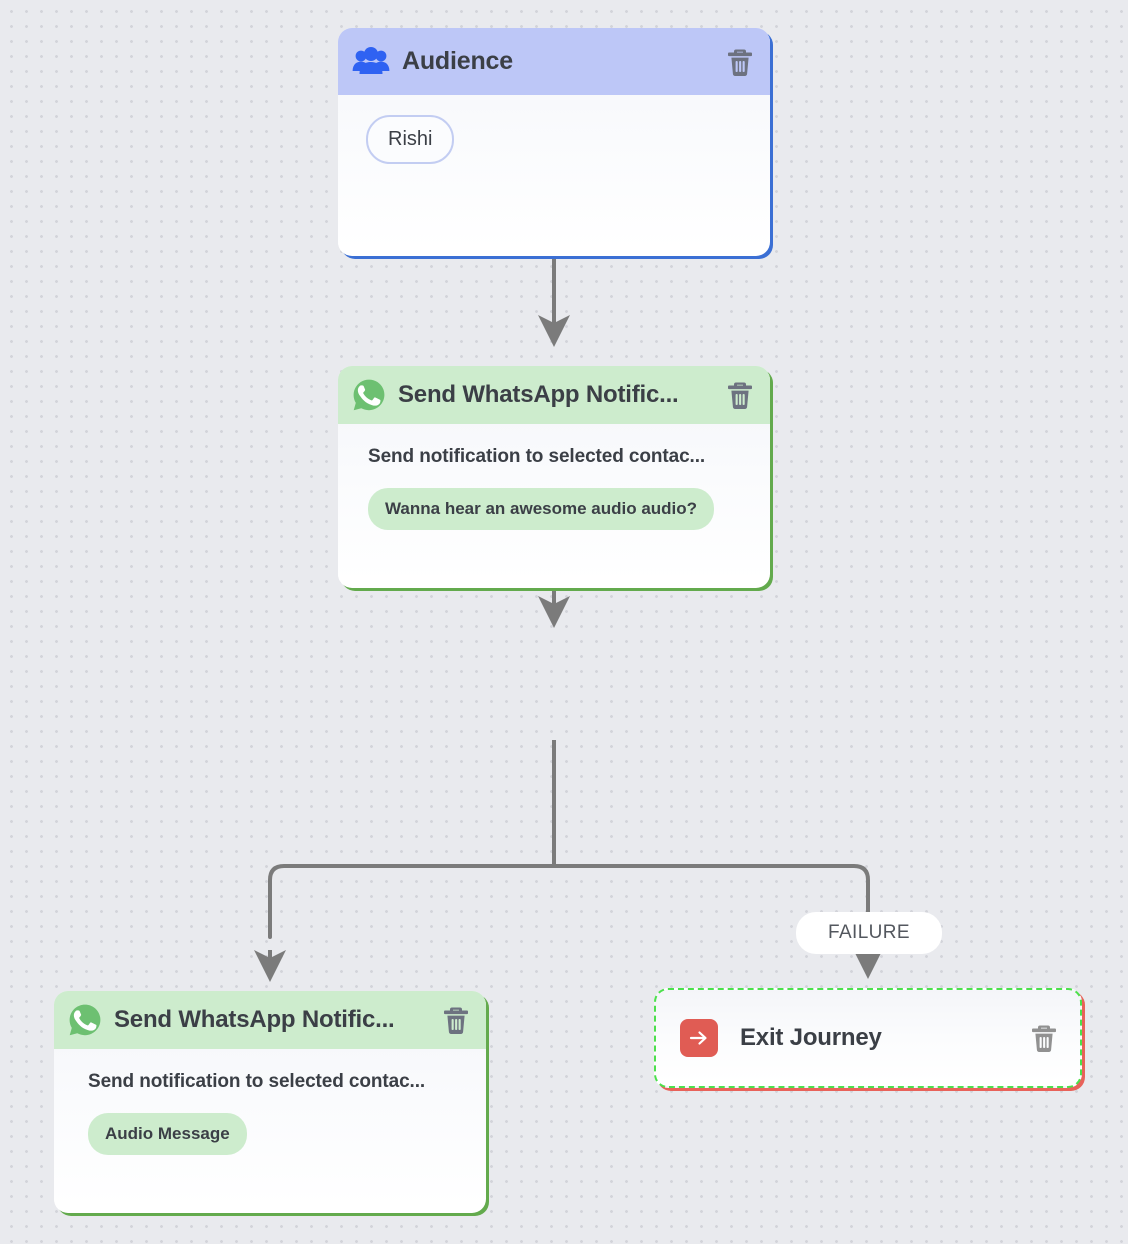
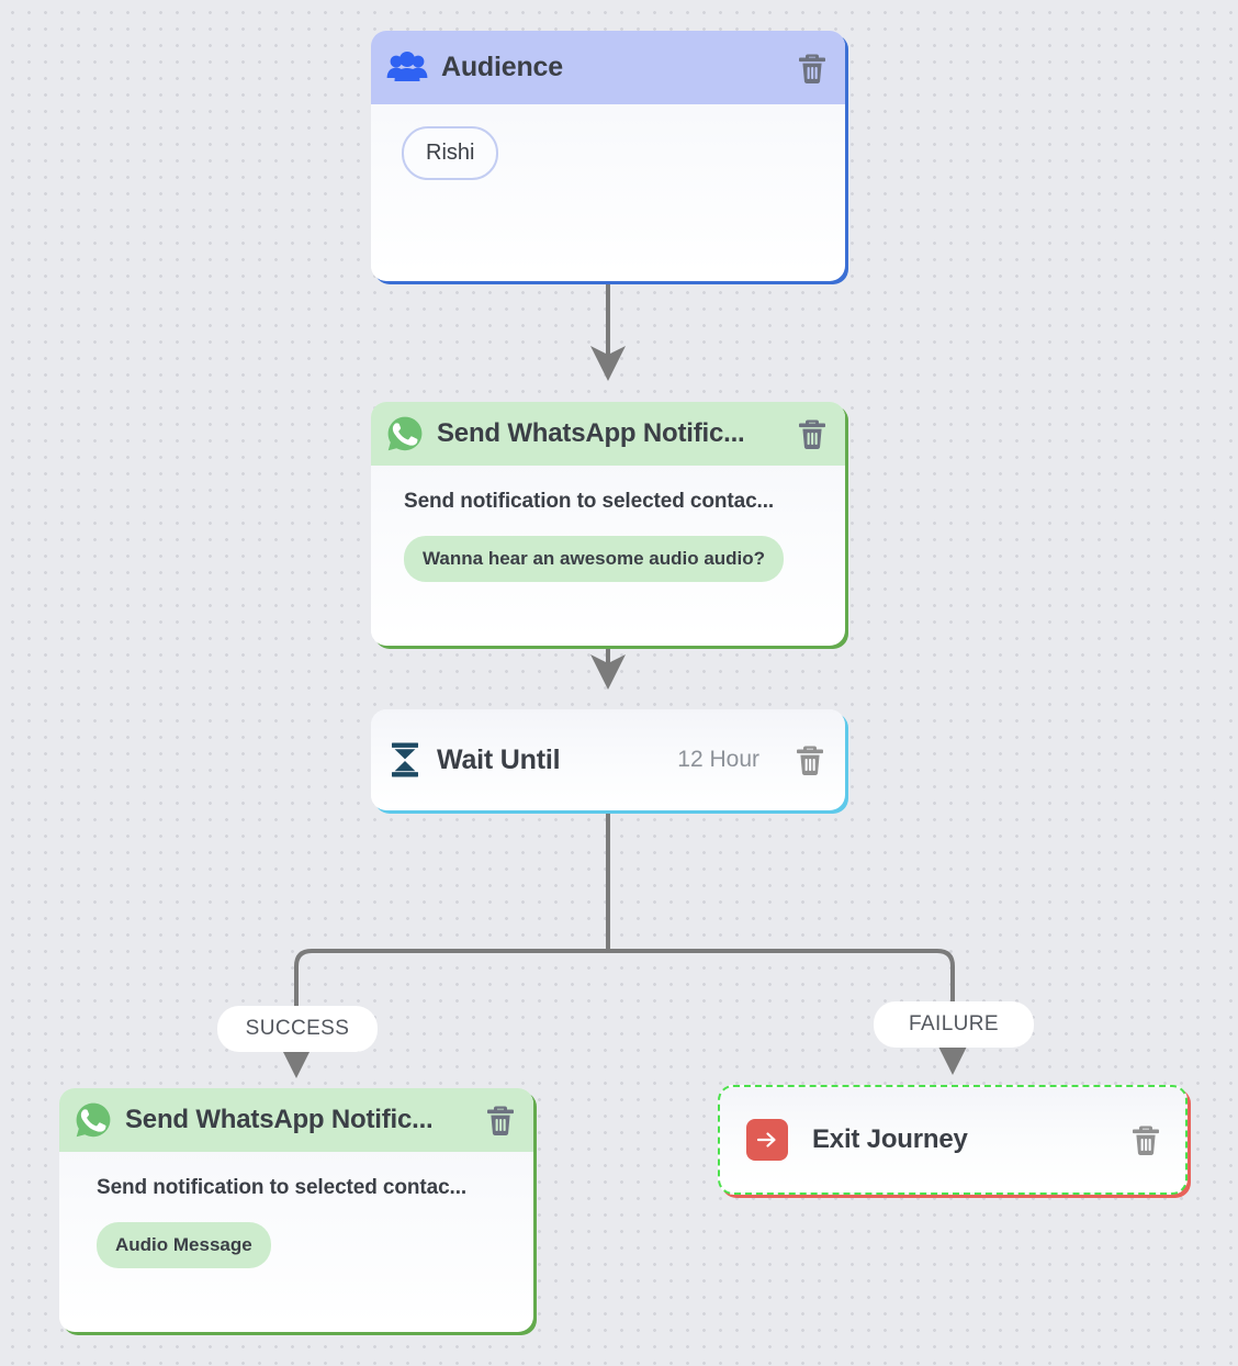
  Audience
  Rishi
  Send WhatsApp Notific...
  Send notification to selected contac...
  Wanna hear an awesome audio audio?
+ Wait Until
+ 12 Hour
+ SUCCESS
  FAILURE
  Send WhatsApp Notific...
  Send notification to selected contac...
  Audio Message
  Exit Journey
